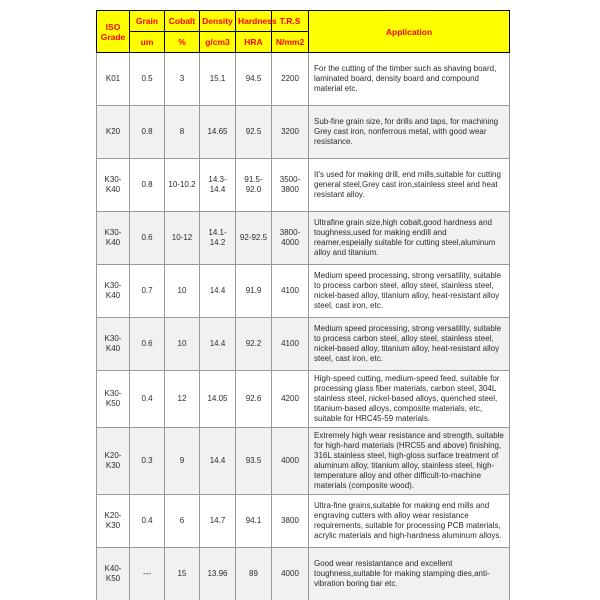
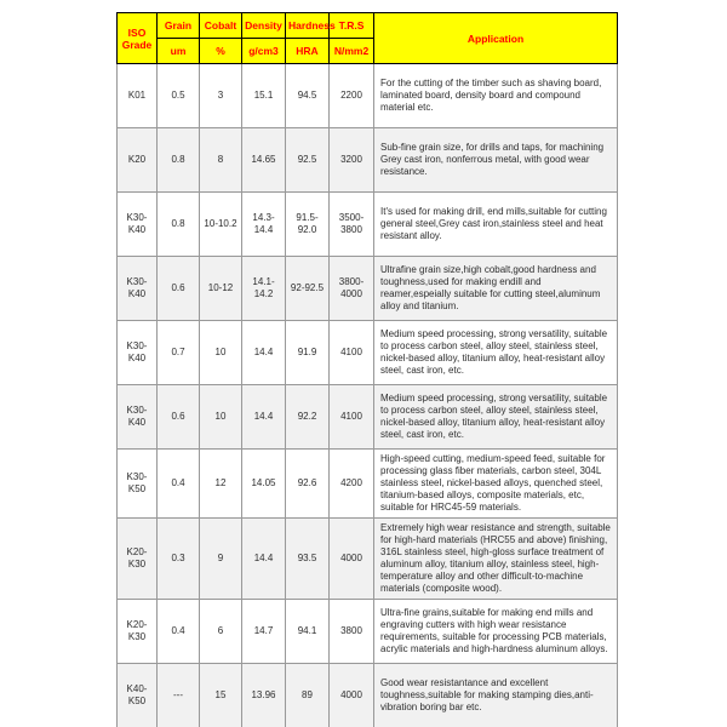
  ISO Grade	Grain	Cobalt	Density	Hardness	T.R.S	Application
  um	%	g/cm3	HRA	N/mm2
  K01	0.5	3	15.1	94.5	2200	For the cutting of the timber such as shaving board, laminated board, density board and compound material etc.
  K20	0.8	8	14.65	92.5	3200	Sub-fine grain size, for drills and taps, for machining Grey cast iron, nonferrous metal, with good wear resistance.
  K30-K40	0.8	10-10.2	14.3-14.4	91.5-92.0	3500-3800	It's used for making drill, end mills,suitable for cutting general steel,Grey cast iron,stainless steel and heat resistant alloy.
  K30-K40	0.6	10-12	14.1-14.2	92-92.5	3800-4000	Ultrafine grain size,high cobalt,good hardness and toughness,used for making endill and reamer,espeially suitable for cutting steel,aluminum alloy and titanium.
  K30-K40	0.7	10	14.4	91.9	4100	Medium speed processing, strong versatility, suitable to process carbon steel, alloy steel, stainless steel, nickel-based alloy, titanium alloy, heat-resistant alloy steel, cast iron, etc.
  K30-K40	0.6	10	14.4	92.2	4100	Medium speed processing, strong versatility, suitable to process carbon steel, alloy steel, stainless steel, nickel-based alloy, titanium alloy, heat-resistant alloy steel, cast iron, etc.
  K30-K50	0.4	12	14.05	92.6	4200	High-speed cutting, medium-speed feed, suitable for processing glass fiber materials, carbon steel, 304L stainless steel, nickel-based alloys, quenched steel, titanium-based alloys, composite materials, etc, suitable for HRC45-59 materials.
  K20-K30	0.3	9	14.4	93.5	4000	Extremely high wear resistance and strength, suitable for high-hard materials (HRC55 and above) finishing, 316L stainless steel, high-gloss surface treatment of aluminum alloy, titanium alloy, stainless steel, high-temperature alloy and other difficult-to-machine materials (composite wood).
- K20-K30	0.4	6	14.7	94.1	3800	Ultra-fine grains,suitable for making end mills and engraving cutters with alloy wear resistance requirements, suitable for processing PCB materials, acrylic materials and high-hardness aluminum alloys.
+ K20-K30	0.4	6	14.7	94.1	3800	Ultra-fine grains,suitable for making end mills and engraving cutters with high wear resistance requirements, suitable for processing PCB materials, acrylic materials and high-hardness aluminum alloys.
  K40-K50	---	15	13.96	89	4000	Good wear resistantance and excellent toughness,suitable for making stamping dies,anti-vibration boring bar etc.
